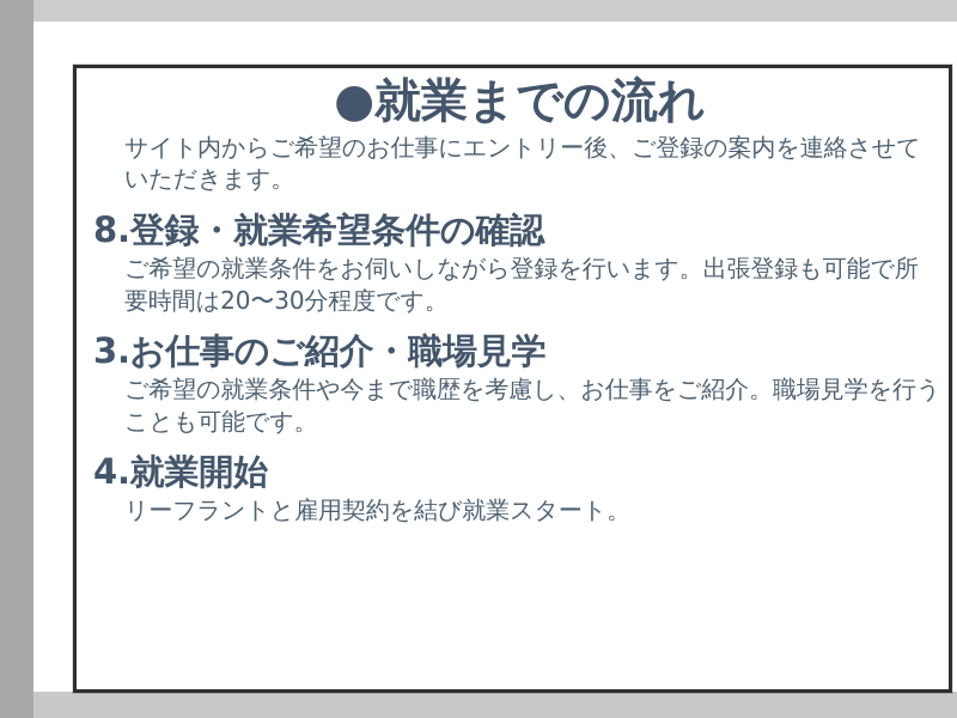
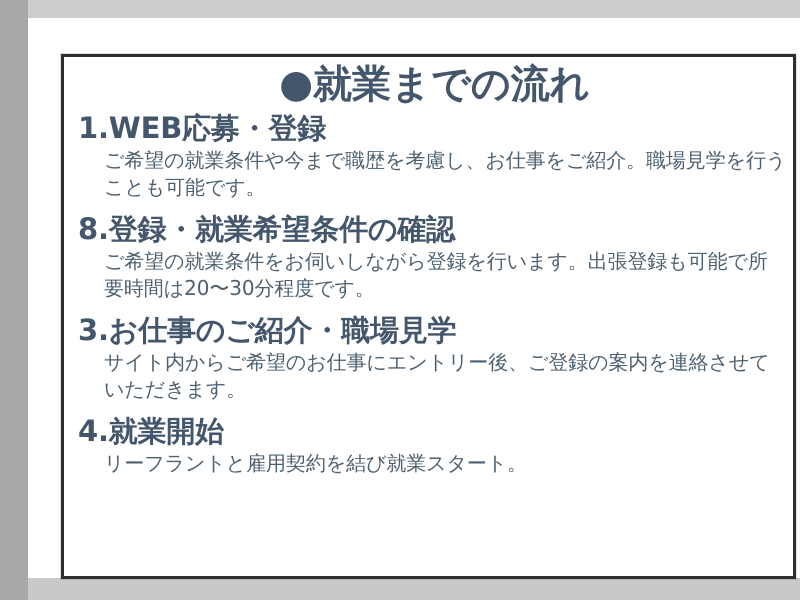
  ●就業までの流れ
+ 1.WEB応募・登録
- サイト内からご希望のお仕事にエントリー後、ご登録の案内を連絡させていただきます。
+ ご希望の就業条件や今まで職歴を考慮し、お仕事をご紹介。職場見学を行うことも可能です。
  8.登録・就業希望条件の確認
  ご希望の就業条件をお伺いしながら登録を行います。出張登録も可能で所要時間は20〜30分程度です。
  3.お仕事のご紹介・職場見学
- ご希望の就業条件や今まで職歴を考慮し、お仕事をご紹介。職場見学を行うことも可能です。
+ サイト内からご希望のお仕事にエントリー後、ご登録の案内を連絡させていただきます。
  4.就業開始
  リーフラントと雇用契約を結び就業スタート。
